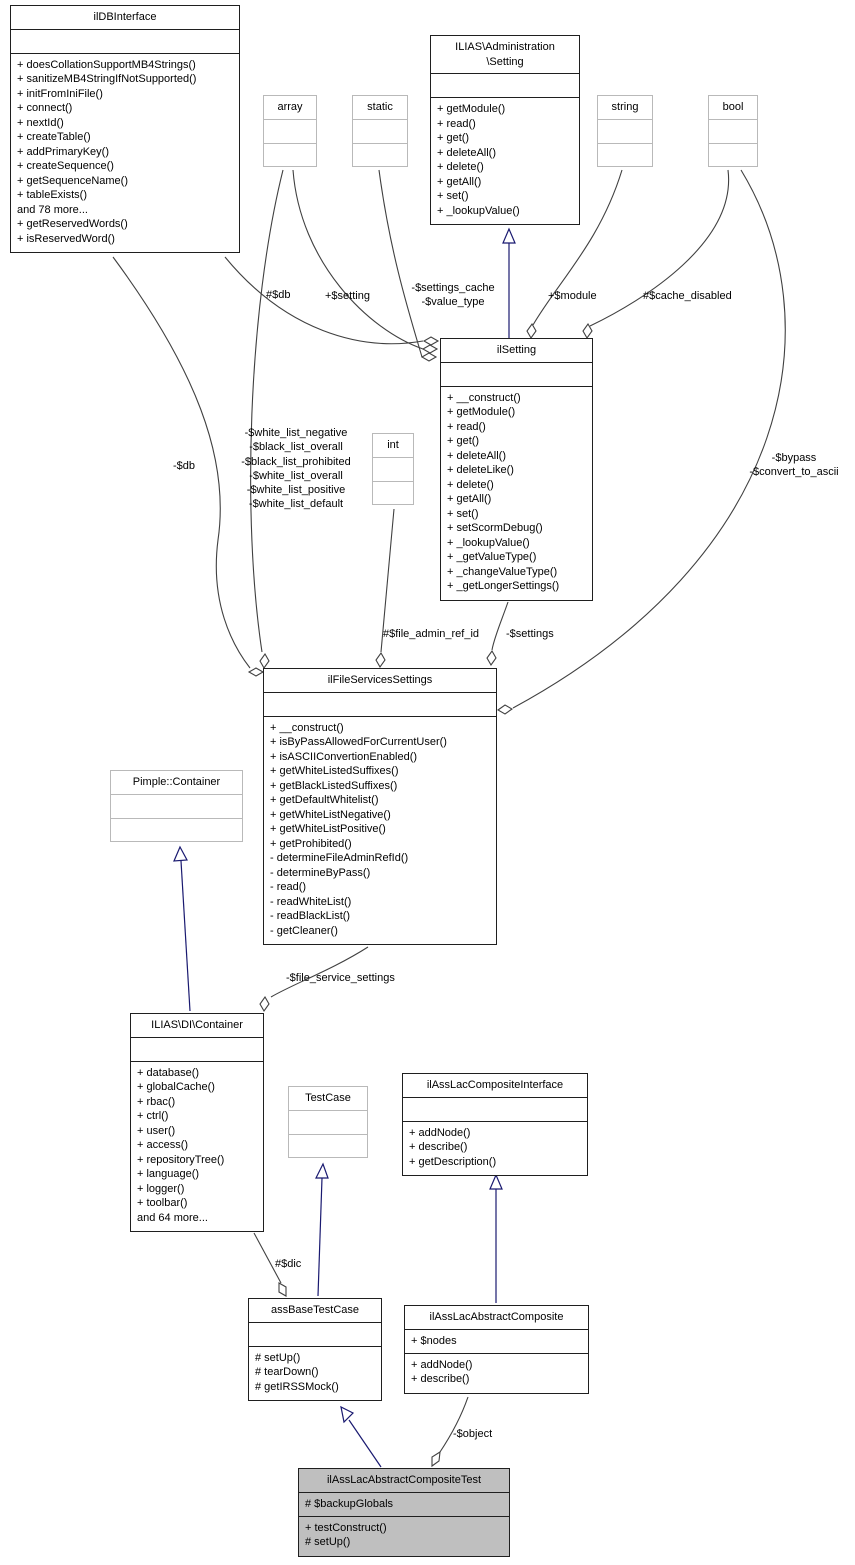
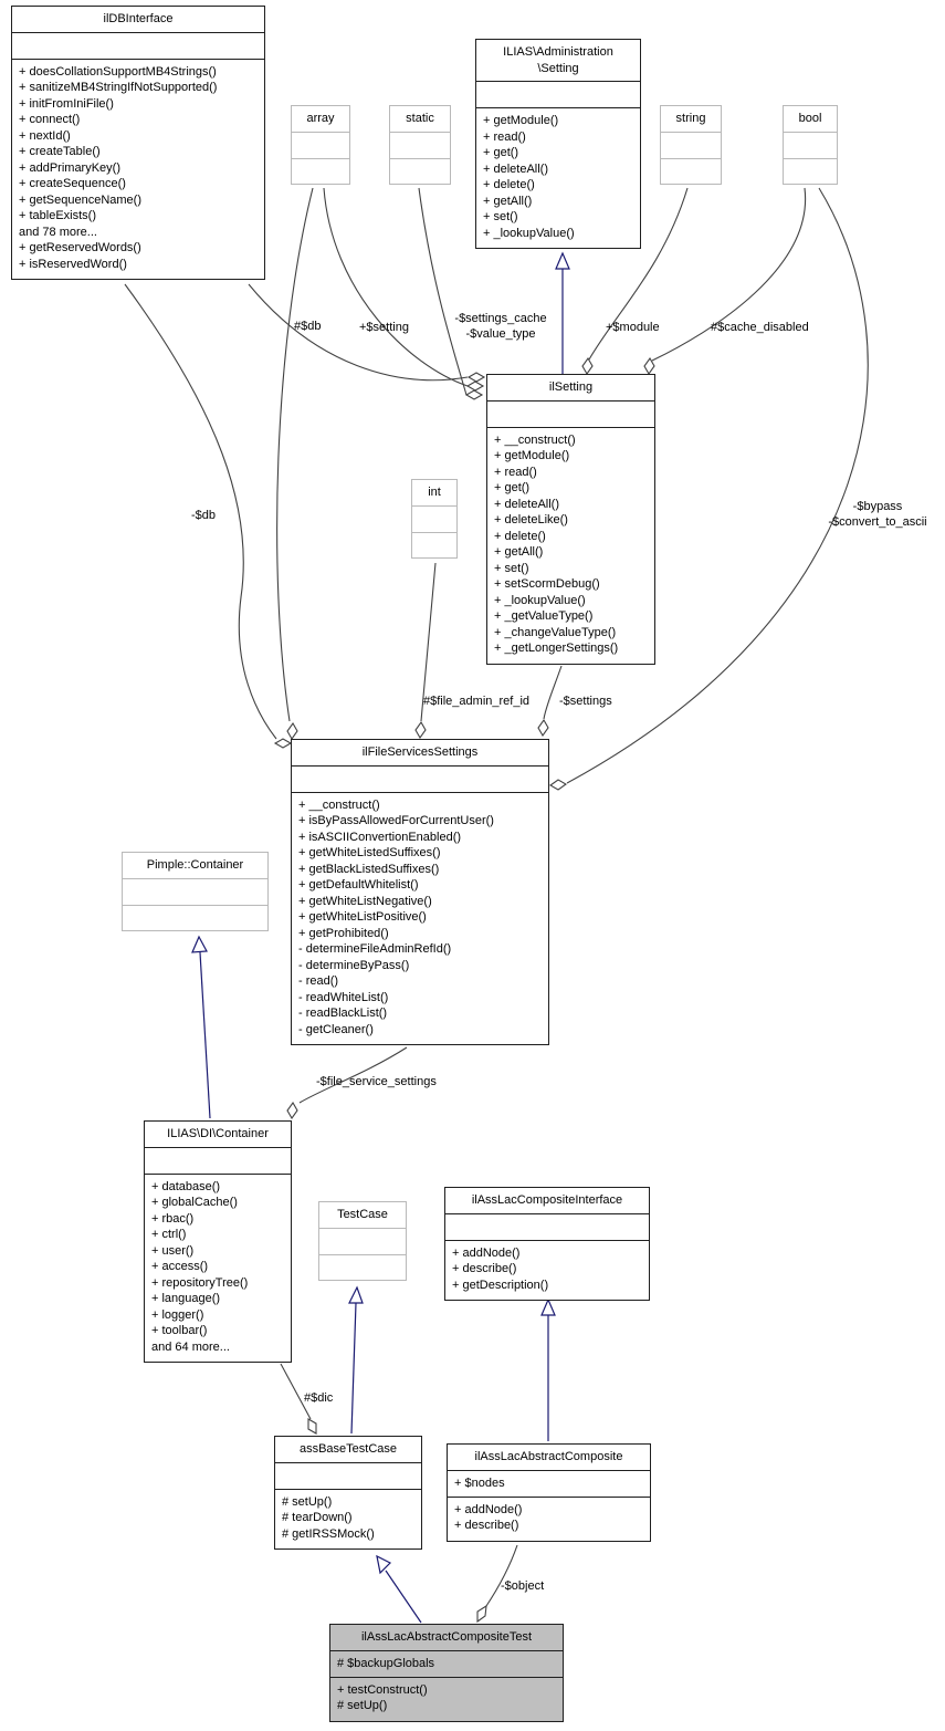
  ilDBInterface
  + doesCollationSupportMB4Strings()
  + sanitizeMB4StringIfNotSupported()
  + initFromIniFile()
  + connect()
  + nextId()
  + createTable()
  + addPrimaryKey()
  + createSequence()
  + getSequenceName()
  + tableExists()
  and 78 more...
  + getReservedWords()
  + isReservedWord()
  array
  static
  ILIAS\Administration
  \Setting
  + getModule()
  + read()
  + get()
  + deleteAll()
  + delete()
  + getAll()
  + set()
  + _lookupValue()
  string
  bool
  ilSetting
  + __construct()
  + getModule()
  + read()
  + get()
  + deleteAll()
  + deleteLike()
  + delete()
  + getAll()
  + set()
  + setScormDebug()
  + _lookupValue()
  + _getValueType()
  + _changeValueType()
  + _getLongerSettings()
  int
  ilFileServicesSettings
  + __construct()
  + isByPassAllowedForCurrentUser()
  + isASCIIConvertionEnabled()
  + getWhiteListedSuffixes()
  + getBlackListedSuffixes()
  + getDefaultWhitelist()
  + getWhiteListNegative()
  + getWhiteListPositive()
  + getProhibited()
  - determineFileAdminRefId()
  - determineByPass()
  - read()
  - readWhiteList()
  - readBlackList()
  - getCleaner()
  Pimple::Container
  ILIAS\DI\Container
  + database()
  + globalCache()
  + rbac()
  + ctrl()
  + user()
  + access()
  + repositoryTree()
  + language()
  + logger()
  + toolbar()
  and 64 more...
  TestCase
  ilAssLacCompositeInterface
  + addNode()
  + describe()
  + getDescription()
  assBaseTestCase
  # setUp()
  # tearDown()
  # getIRSSMock()
  ilAssLacAbstractComposite
  + $nodes
  + addNode()
  + describe()
  ilAssLacAbstractCompositeTest
  # $backupGlobals
  + testConstruct()
  # setUp()
  #$db
  +$setting
  -$settings_cache
  -$value_type
  +$module
  #$cache_disabled
  -$db
- -$white_list_negative
- -$black_list_overall
- -$black_list_prohibited
- -$white_list_overall
- -$white_list_positive
- -$white_list_default
  -$bypass
  -$convert_to_ascii
  #$file_admin_ref_id
  -$settings
  -$file_service_settings
  #$dic
  -$object
